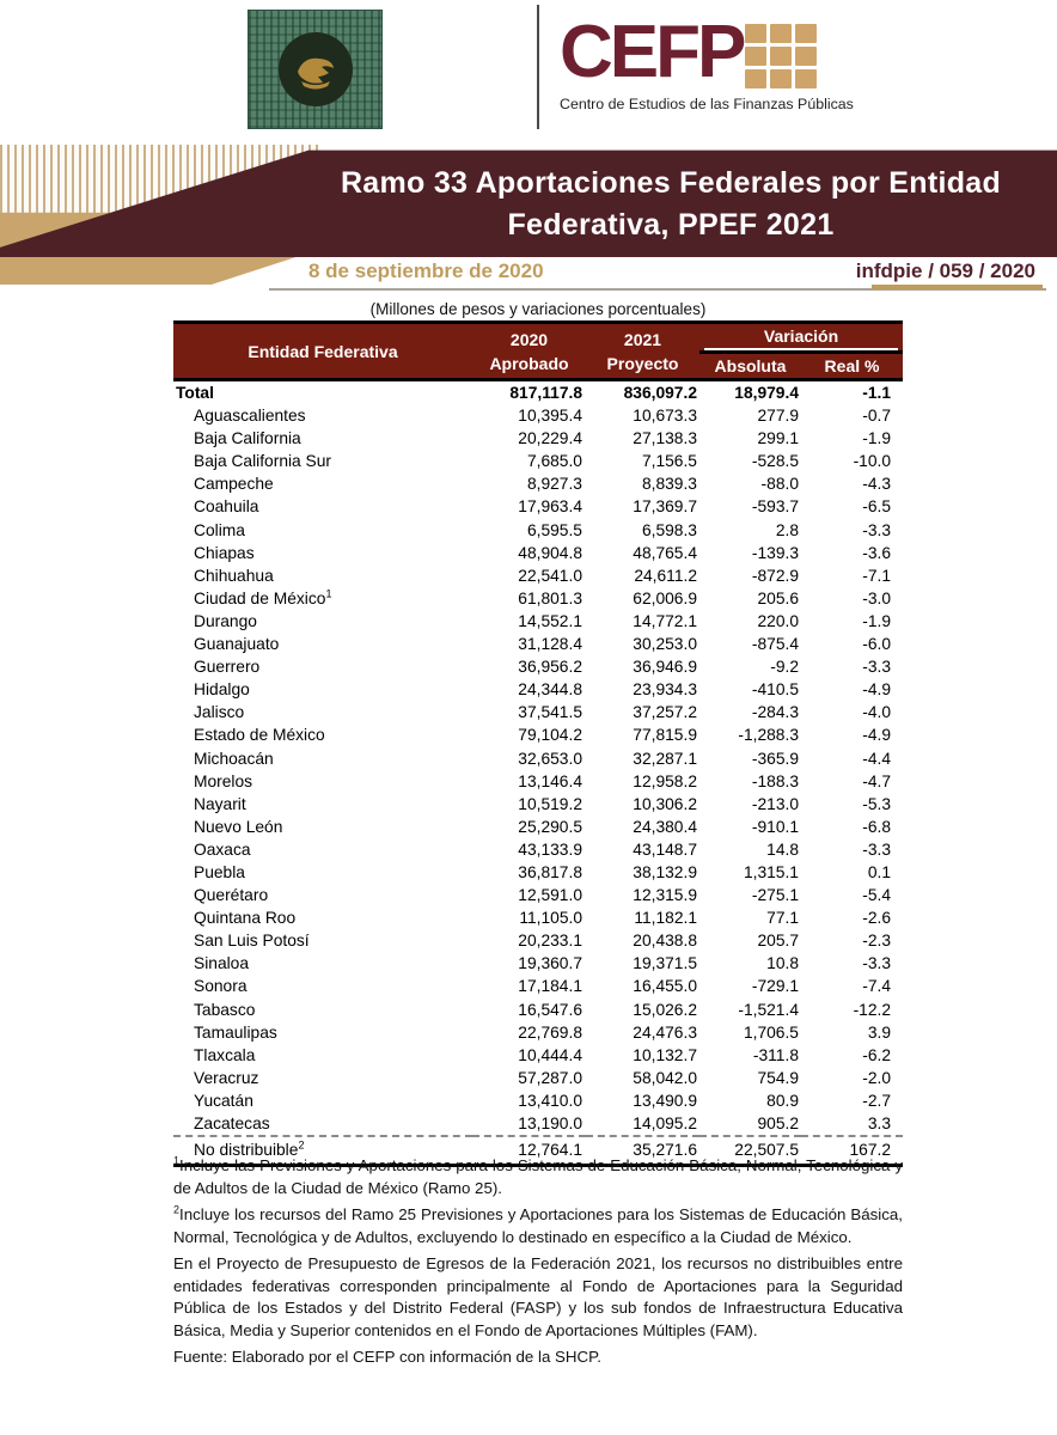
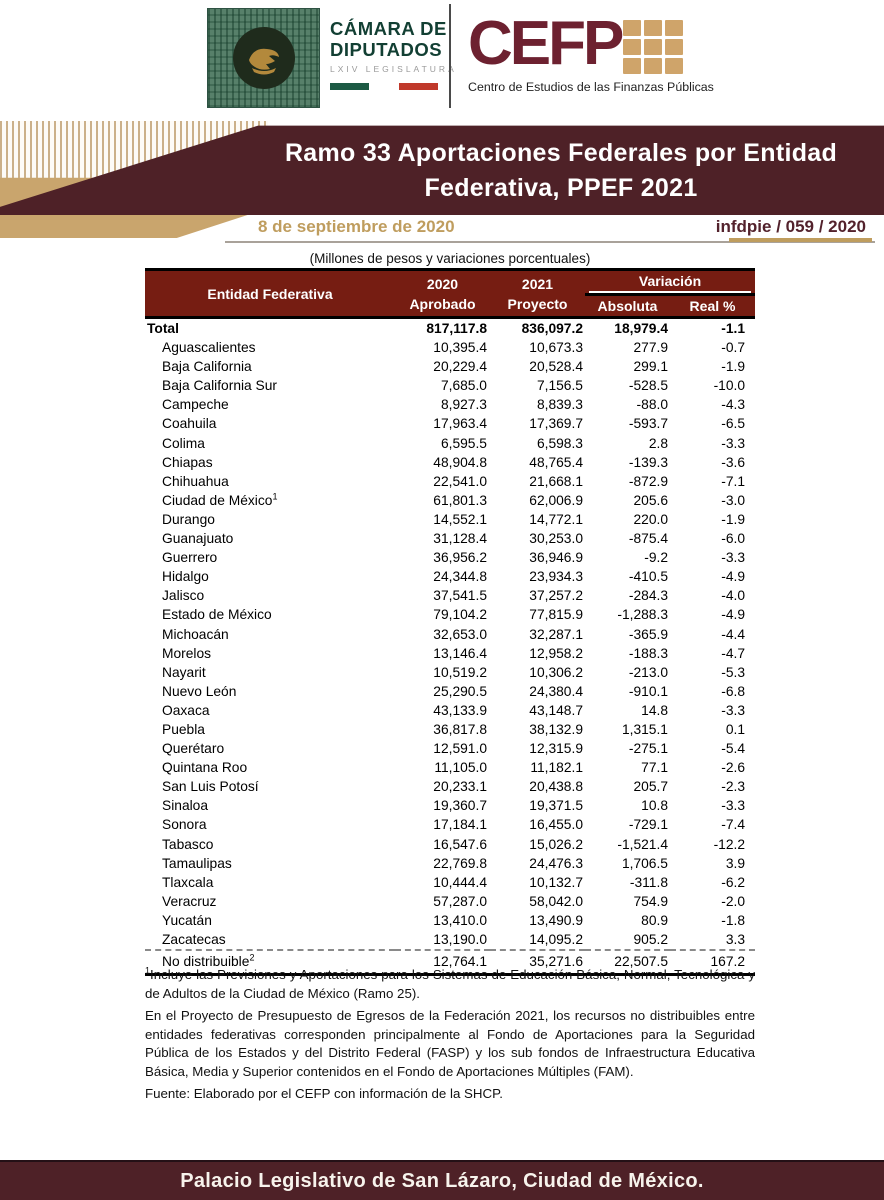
+ CÁMARA DE
+ DIPUTADOS
+ LXIV LEGISLATURA
  CEFP
  Centro de Estudios de las Finanzas Públicas
  Ramo 33 Aportaciones Federales por Entidad
  Federativa, PPEF 2021
  8 de septiembre de 2020
  infdpie / 059 / 2020
  (Millones de pesos y variaciones porcentuales)
  Entidad Federativa	2020 Aprobado	2021 Proyecto	Variación
  Absoluta	Real %
  Total	817,117.8	836,097.2	18,979.4	-1.1
  Aguascalientes	10,395.4	10,673.3	277.9	-0.7
- Baja California	20,229.4	27,138.3	299.1	-1.9
+ Baja California	20,229.4	20,528.4	299.1	-1.9
  Baja California Sur	7,685.0	7,156.5	-528.5	-10.0
  Campeche	8,927.3	8,839.3	-88.0	-4.3
  Coahuila	17,963.4	17,369.7	-593.7	-6.5
  Colima	6,595.5	6,598.3	2.8	-3.3
  Chiapas	48,904.8	48,765.4	-139.3	-3.6
- Chihuahua	22,541.0	24,611.2	-872.9	-7.1
+ Chihuahua	22,541.0	21,668.1	-872.9	-7.1
  Ciudad de México1	61,801.3	62,006.9	205.6	-3.0
  Durango	14,552.1	14,772.1	220.0	-1.9
  Guanajuato	31,128.4	30,253.0	-875.4	-6.0
  Guerrero	36,956.2	36,946.9	-9.2	-3.3
  Hidalgo	24,344.8	23,934.3	-410.5	-4.9
  Jalisco	37,541.5	37,257.2	-284.3	-4.0
  Estado de México	79,104.2	77,815.9	-1,288.3	-4.9
  Michoacán	32,653.0	32,287.1	-365.9	-4.4
  Morelos	13,146.4	12,958.2	-188.3	-4.7
  Nayarit	10,519.2	10,306.2	-213.0	-5.3
  Nuevo León	25,290.5	24,380.4	-910.1	-6.8
  Oaxaca	43,133.9	43,148.7	14.8	-3.3
  Puebla	36,817.8	38,132.9	1,315.1	0.1
  Querétaro	12,591.0	12,315.9	-275.1	-5.4
  Quintana Roo	11,105.0	11,182.1	77.1	-2.6
  San Luis Potosí	20,233.1	20,438.8	205.7	-2.3
  Sinaloa	19,360.7	19,371.5	10.8	-3.3
  Sonora	17,184.1	16,455.0	-729.1	-7.4
  Tabasco	16,547.6	15,026.2	-1,521.4	-12.2
  Tamaulipas	22,769.8	24,476.3	1,706.5	3.9
  Tlaxcala	10,444.4	10,132.7	-311.8	-6.2
  Veracruz	57,287.0	58,042.0	754.9	-2.0
- Yucatán	13,410.0	13,490.9	80.9	-2.7
+ Yucatán	13,410.0	13,490.9	80.9	-1.8
  Zacatecas	13,190.0	14,095.2	905.2	3.3
  No distribuible2	12,764.1	35,271.6	22,507.5	167.2
  1Incluye las Previsiones y Aportaciones para los Sistemas de Educación Básica, Normal, Tecnológica y de Adultos de la Ciudad de México (Ramo 25).
- 2Incluye los recursos del Ramo 25 Previsiones y Aportaciones para los Sistemas de Educación Básica, Normal, Tecnológica y de Adultos, excluyendo lo destinado en específico a la Ciudad de México.
  En el Proyecto de Presupuesto de Egresos de la Federación 2021, los recursos no distribuibles entre entidades federativas corresponden principalmente al Fondo de Aportaciones para la Seguridad Pública de los Estados y del Distrito Federal (FASP) y los sub fondos de Infraestructura Educativa Básica, Media y Superior contenidos en el Fondo de Aportaciones Múltiples (FAM).
  Fuente: Elaborado por el CEFP con información de la SHCP.
+ Palacio Legislativo de San Lázaro, Ciudad de México.
